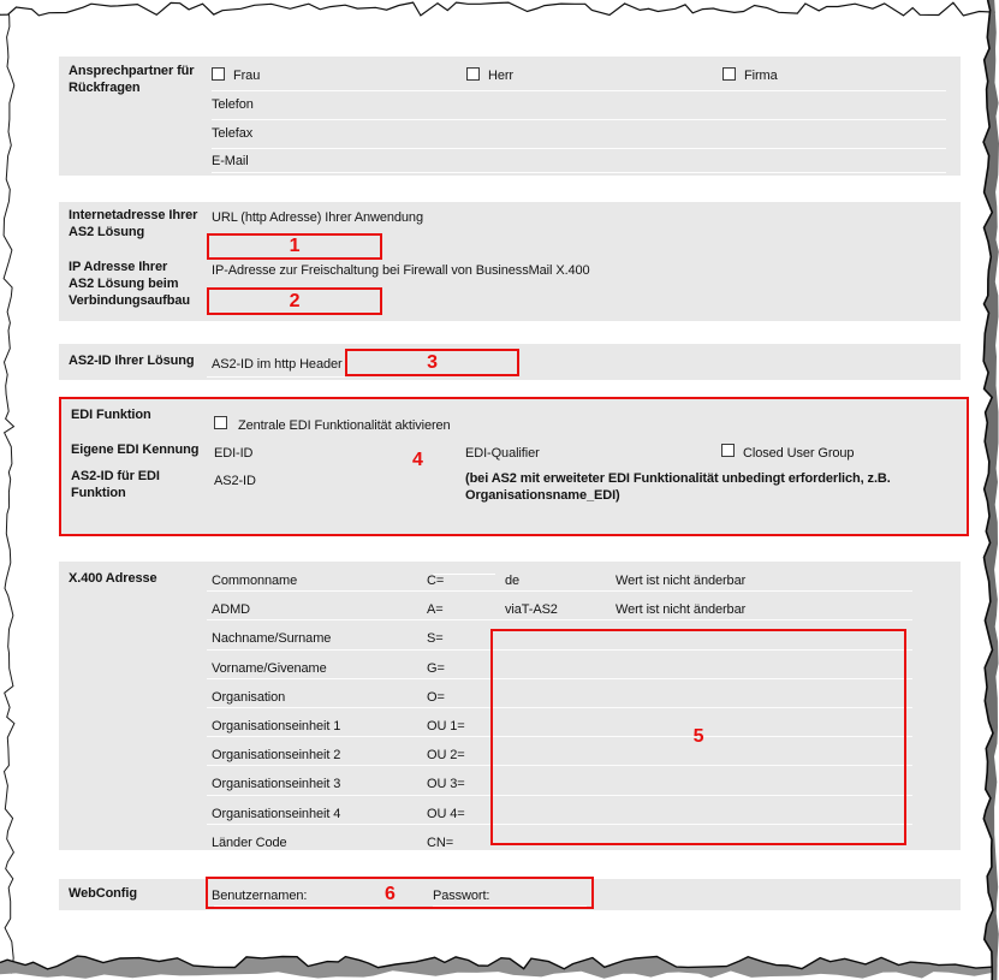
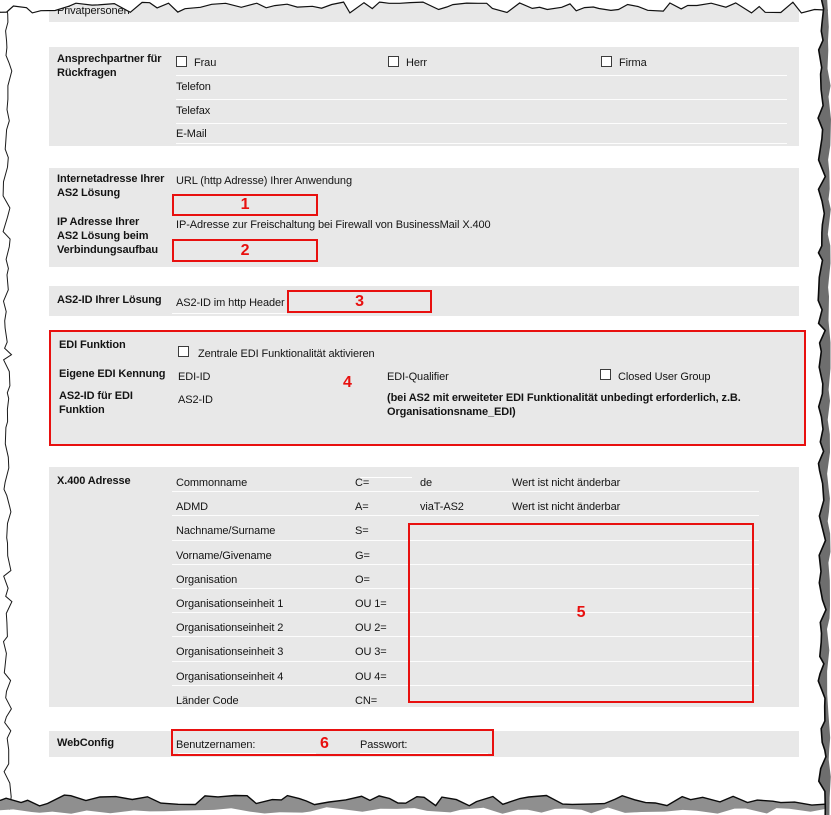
+ Privatpersonen
  Ansprechpartner für
  Rückfragen
  Frau
  Herr
  Firma
  Telefon
  Telefax
  E-Mail
  Internetadresse Ihrer
  AS2 Lösung
  URL (http Adresse) Ihrer Anwendung
  IP Adresse Ihrer
  AS2 Lösung beim
  Verbindungsaufbau
  IP-Adresse zur Freischaltung bei Firewall von BusinessMail X.400
  1
  2
  AS2-ID Ihrer Lösung
  AS2-ID im http Header
  3
  EDI Funktion
  Zentrale EDI Funktionalität aktivieren
  Eigene EDI Kennung
  EDI-ID
  EDI-Qualifier
  Closed User Group
  AS2-ID für EDI
  Funktion
  AS2-ID
  4
  (bei AS2 mit erweiteter EDI Funktionalität unbedingt erforderlich, z.B.
  Organisationsname_EDI)
  X.400 Adresse
  Commonname
  C=
  de
  Wert ist nicht änderbar
  ADMD
  A=
  viaT-AS2
  Wert ist nicht änderbar
  Nachname/Surname
  S=
  Vorname/Givename
  G=
  Organisation
  O=
  Organisationseinheit 1
  OU 1=
  Organisationseinheit 2
  OU 2=
  Organisationseinheit 3
  OU 3=
  Organisationseinheit 4
  OU 4=
  Länder Code
  CN=
  5
  WebConfig
  Benutzernamen:
  6
  Passwort:
